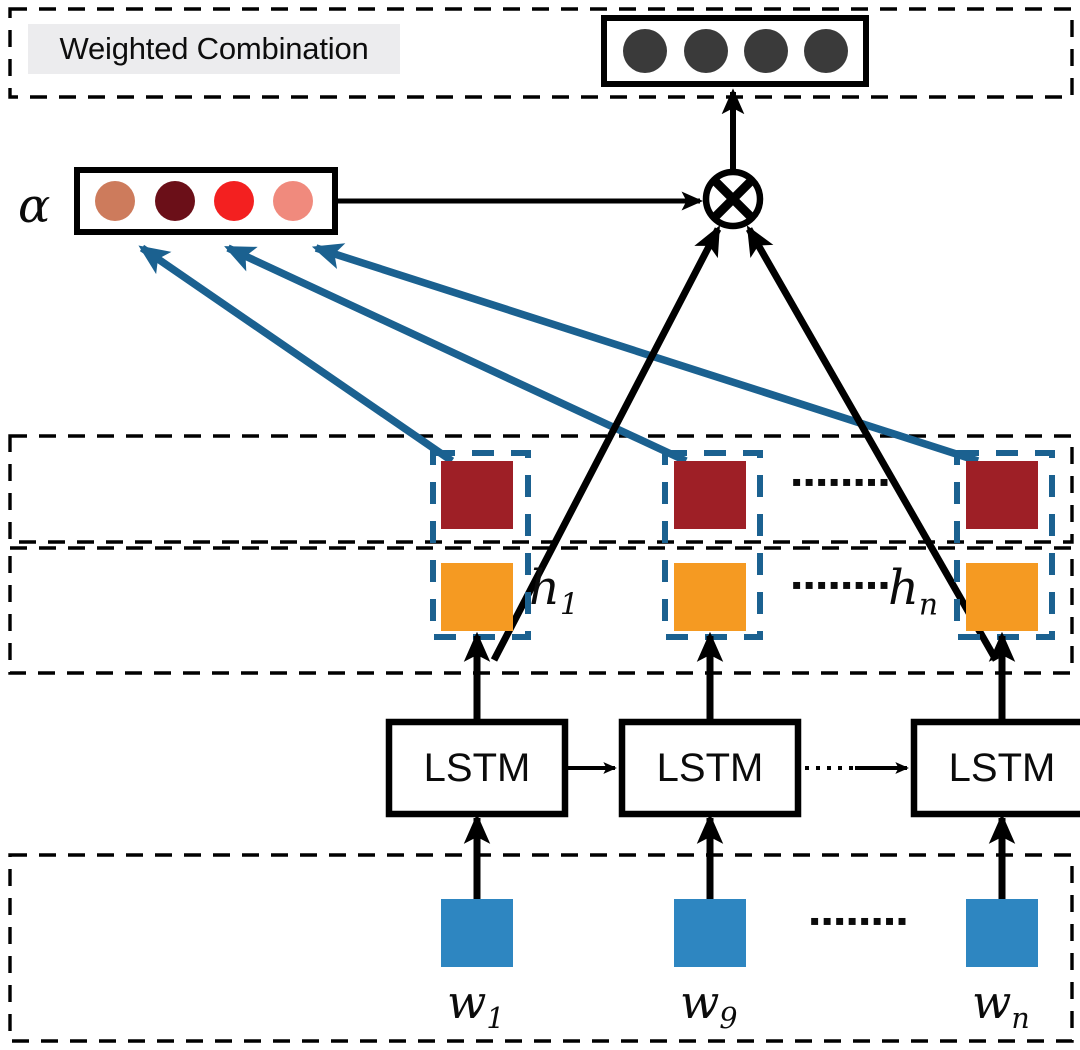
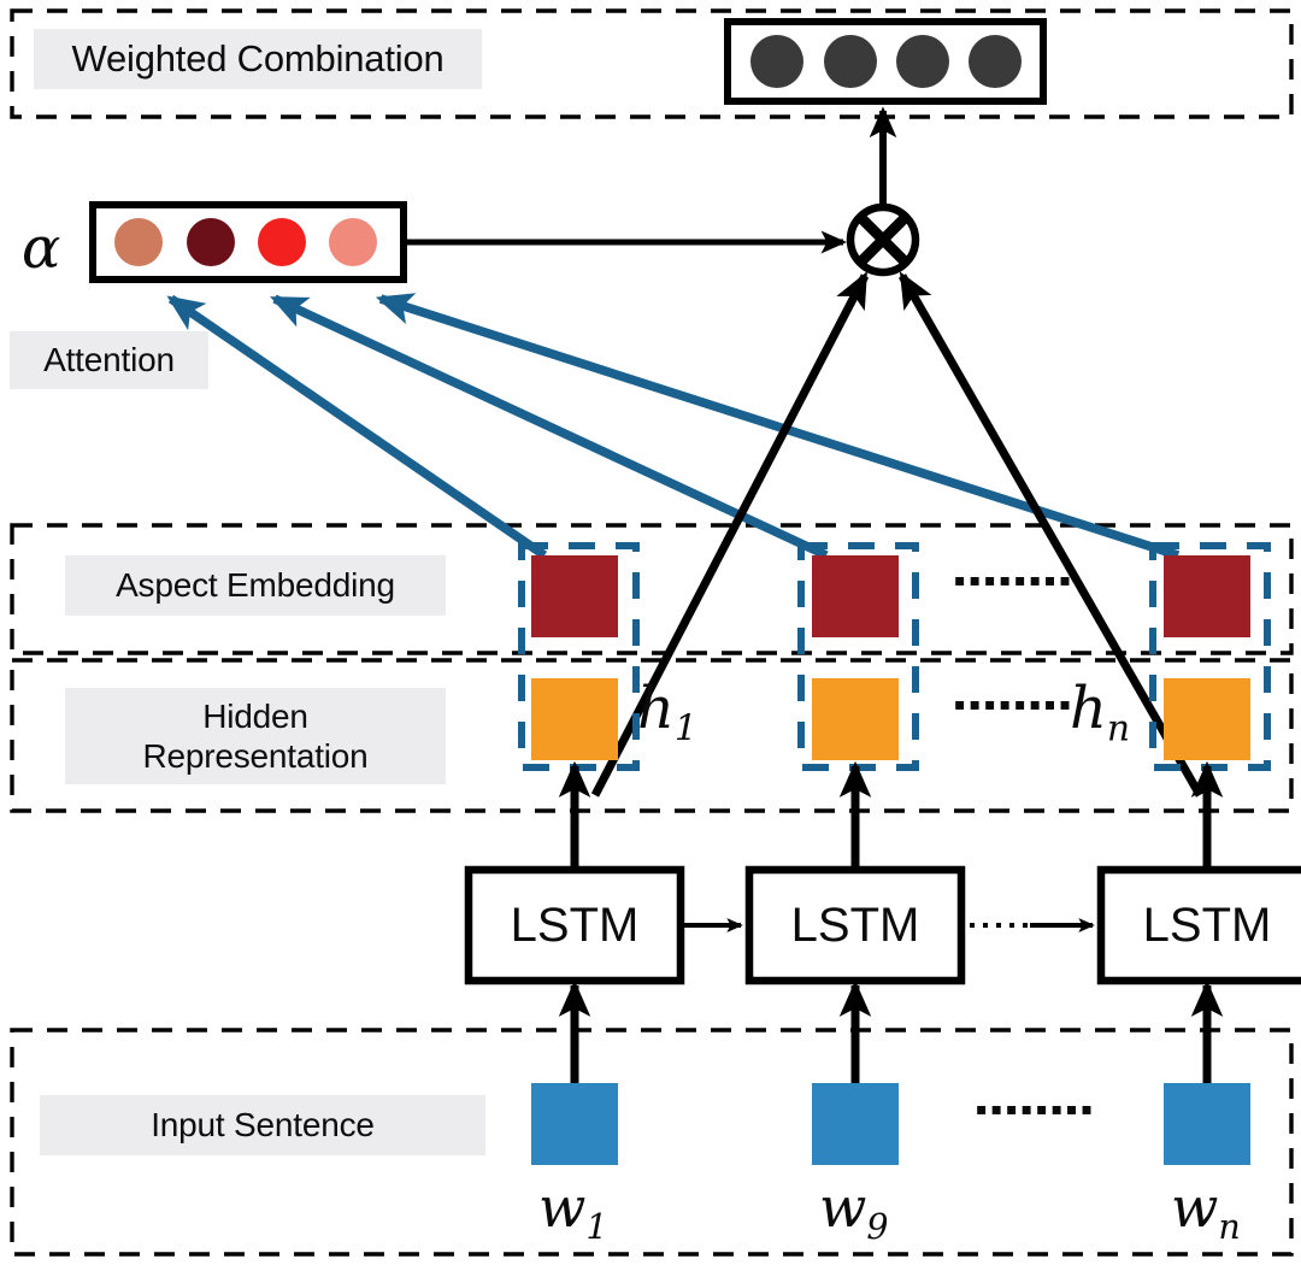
  Weighted Combination
+ Attention
+ Aspect Embedding
+ Hidden
+ Representation
+ Input Sentence
  α
  h1
  hn
  LSTM
  LSTM
  LSTM
  w1
  w9
  wn
  ▪▪▪▪▪▪▪▪
  ▪▪▪▪▪▪▪▪
  ▪▪▪▪▪▪▪▪
